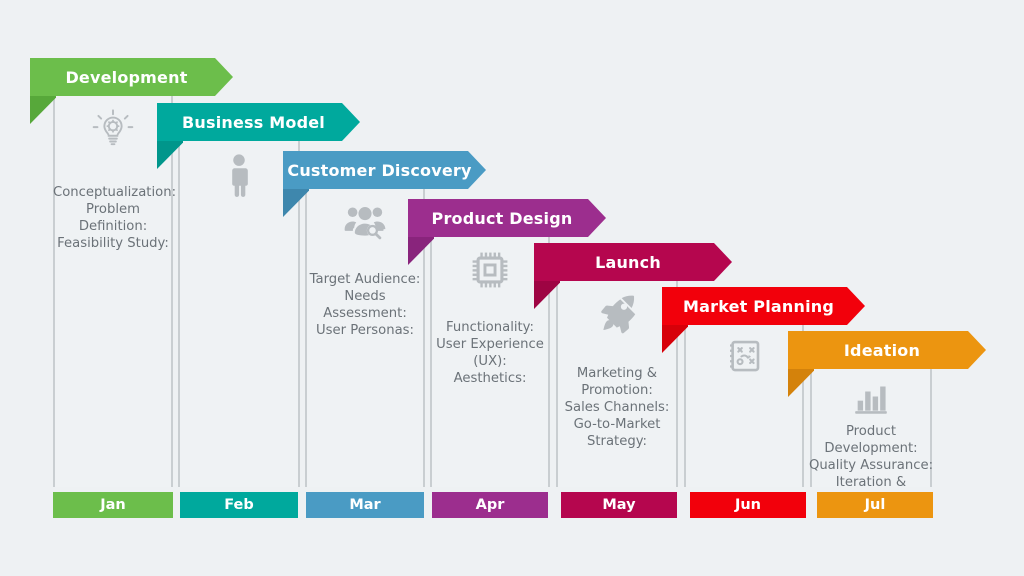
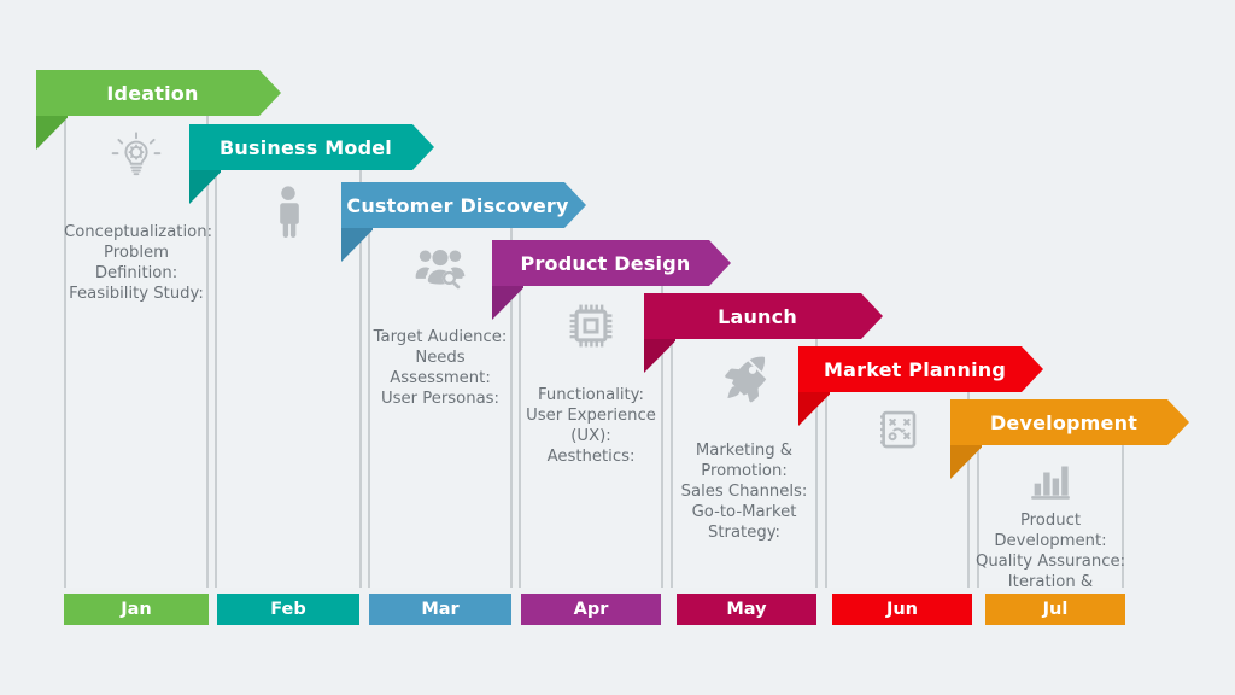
- Development
+ Ideation
  Conceptualization:
  Problem Definition:
  Feasibility Study:
  Jan
  Business Model
  Feb
  Customer Discovery
  Target Audience:
  Needs
  Assessment:
  User Personas:
  Mar
  Product Design
  Functionality:
  User Experience
  (UX):
  Aesthetics:
  Apr
  Launch
  Marketing &
  Promotion:
  Sales Channels:
  Go-to-Market
  Strategy:
  May
  Market Planning
  Jun
- Ideation
+ Development
  Product Development:
  Quality Assurance:
  Iteration &
  Jul
